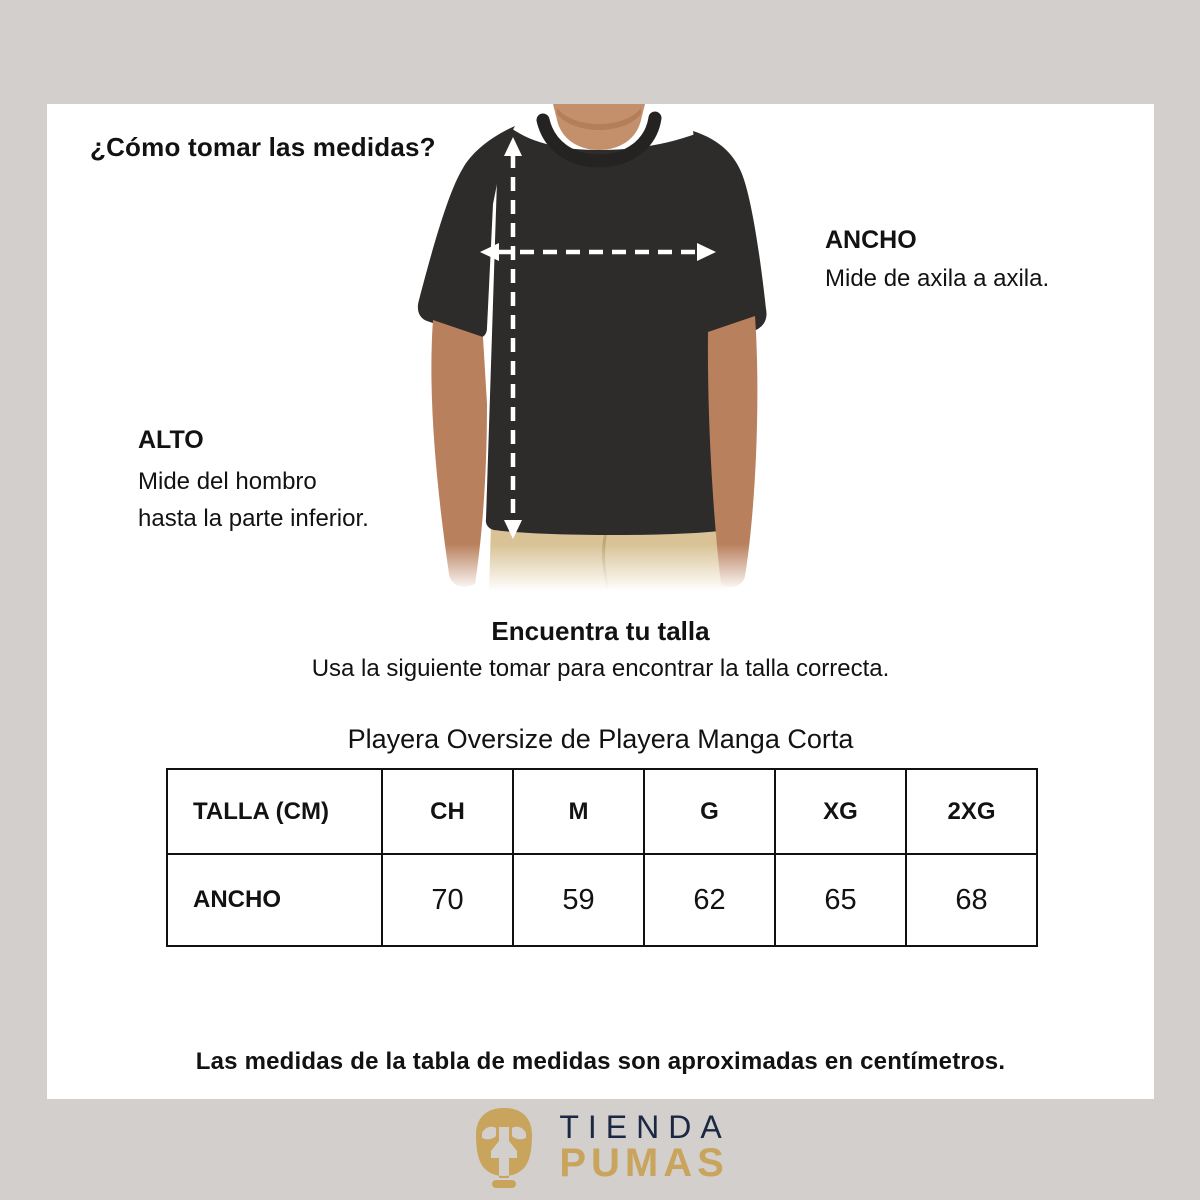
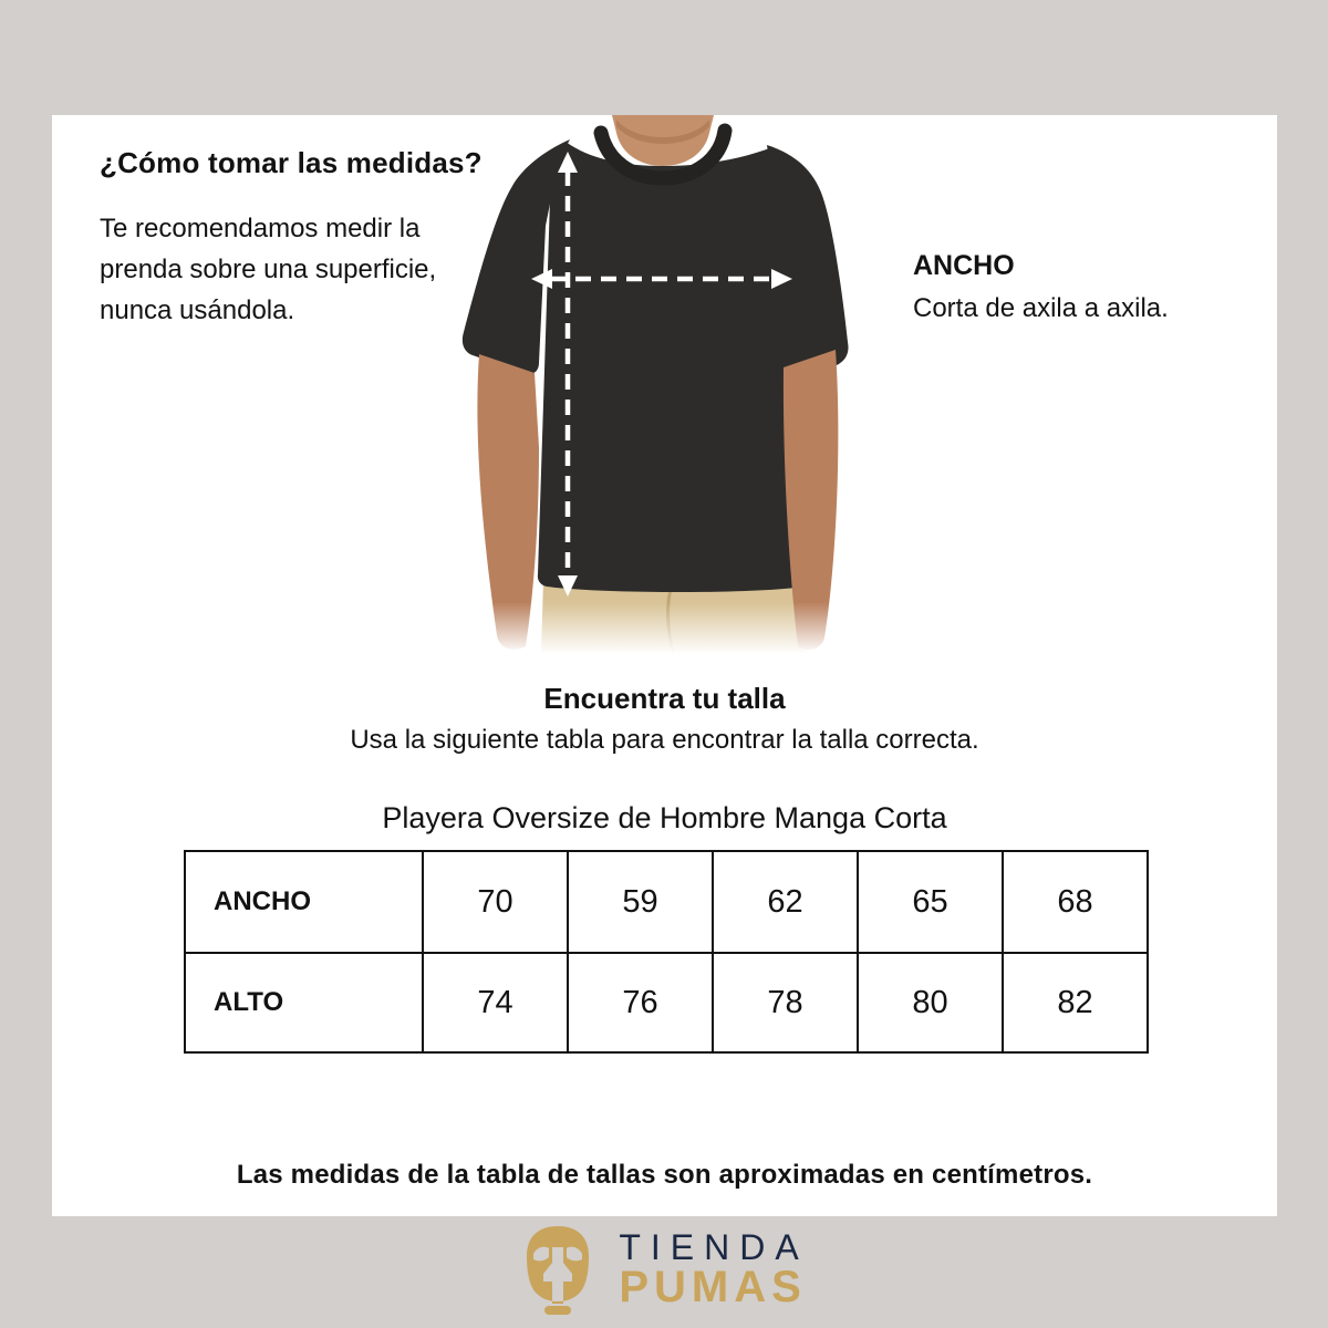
  ¿Cómo tomar las medidas?
+ Te recomendamos medir la prenda sobre una superficie, nunca usándola.
  ANCHO
- Mide de axila a axila.
+ Corta de axila a axila.
- ALTO
- Mide del hombro
- hasta la parte inferior.
  Encuentra tu talla
- Usa la siguiente tomar para encontrar la talla correcta.
+ Usa la siguiente tabla para encontrar la talla correcta.
- Playera Oversize de Playera Manga Corta
+ Playera Oversize de Hombre Manga Corta
- TALLA (CM)	CH	M	G	XG	2XG
  ANCHO	70	59	62	65	68
+ ALTO	74	76	78	80	82
- Las medidas de la tabla de medidas son aproximadas en centímetros.
+ Las medidas de la tabla de tallas son aproximadas en centímetros.
  TIENDA
  PUMAS
